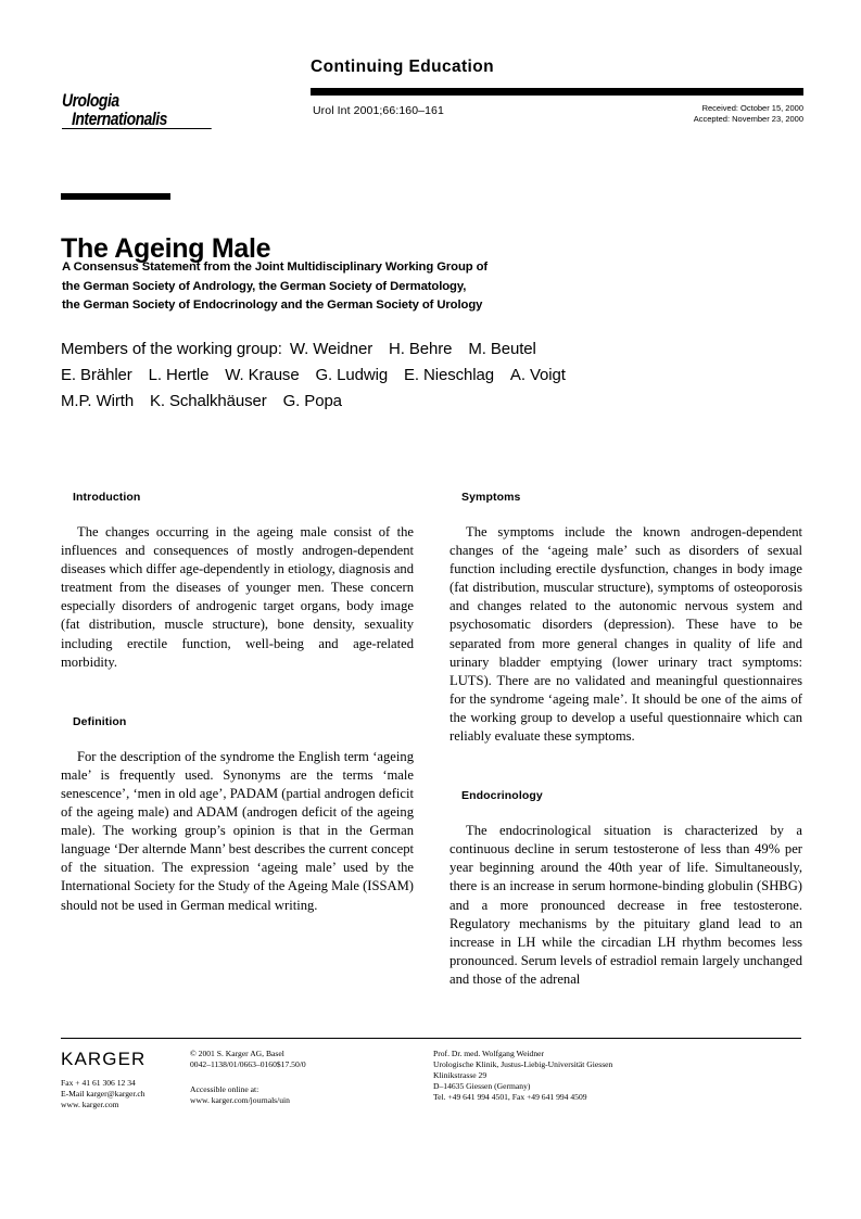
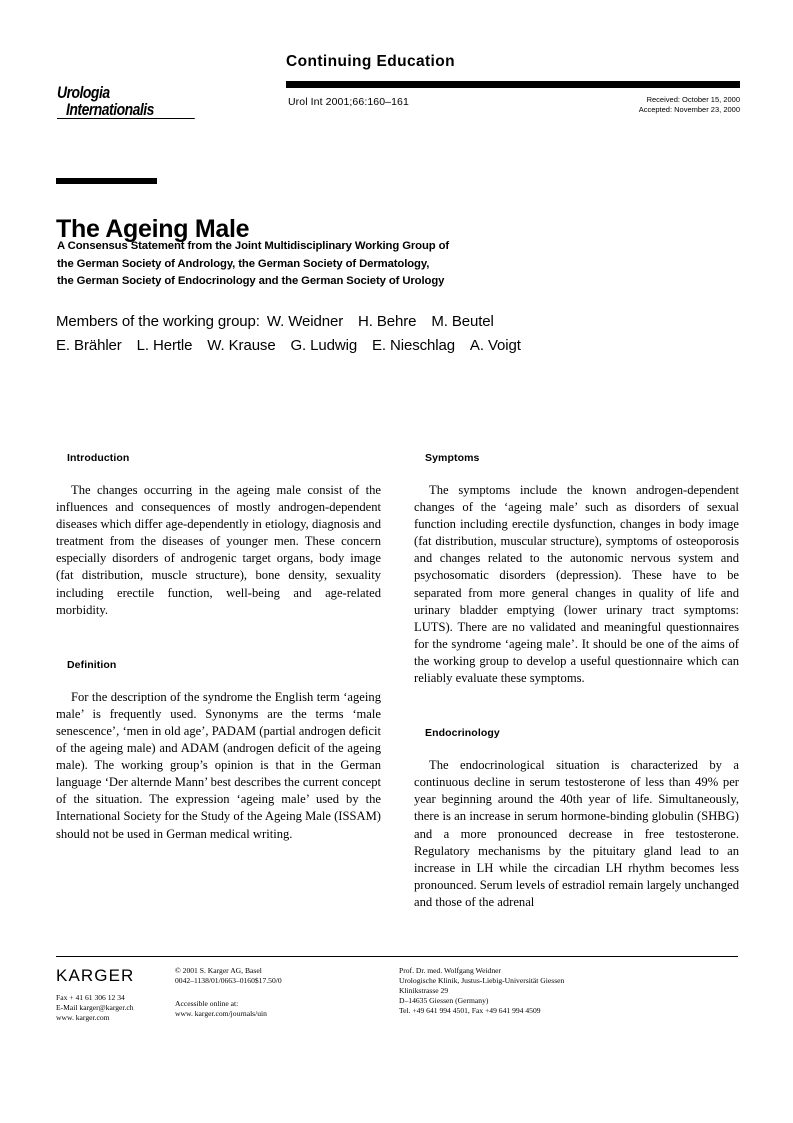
  Continuing Education
  Urologia
  Internationalis
  Urol Int 2001;66:160–161
  Received: October 15, 2000
  Accepted: November 23, 2000
  The Ageing Male
  A Consensus Statement from the Joint Multidisciplinary Working Group of
  the German Society of Andrology, the German Society of Dermatology,
  the German Society of Endocrinology and the German Society of Urology
  Members of the working group: W. Weidner H. Behre M. Beutel
  E. Brähler L. Hertle W. Krause G. Ludwig E. Nieschlag A. Voigt
- M.P. Wirth K. Schalkhäuser G. Popa
  Introduction
  The changes occurring in the ageing male consist of the influences and consequences of mostly androgen-dependent diseases which differ age-dependently in etiology, diagnosis and treatment from the diseases of younger men. These concern especially disorders of androgenic target organs, body image (fat distribution, muscle structure), bone density, sexuality including erectile function, well-being and age-related morbidity.
  Definition
  For the description of the syndrome the English term ‘ageing male’ is frequently used. Synonyms are the terms ‘male senescence’, ‘men in old age’, PADAM (partial androgen deficit of the ageing male) and ADAM (androgen deficit of the ageing male). The working group’s opinion is that in the German language ‘Der alternde Mann’ best describes the current concept of the situation. The expression ‘ageing male’ used by the International Society for the Study of the Ageing Male (ISSAM) should not be used in German medical writing.
  Symptoms
  The symptoms include the known androgen-dependent changes of the ‘ageing male’ such as disorders of sexual function including erectile dysfunction, changes in body image (fat distribution, muscular structure), symptoms of osteoporosis and changes related to the autonomic nervous system and psychosomatic disorders (depression). These have to be separated from more general changes in quality of life and urinary bladder emptying (lower urinary tract symptoms: LUTS). There are no validated and meaningful questionnaires for the syndrome ‘ageing male’. It should be one of the aims of the working group to develop a useful questionnaire which can reliably evaluate these symptoms.
  Endocrinology
  The endocrinological situation is characterized by a continuous decline in serum testosterone of less than 49% per year beginning around the 40th year of life. Simultaneously, there is an increase in serum hormone-binding globulin (SHBG) and a more pronounced decrease in free testosterone. Regulatory mechanisms by the pituitary gland lead to an increase in LH while the circadian LH rhythm becomes less pronounced. Serum levels of estradiol remain largely unchanged and those of the adrenal
  KARGER
  Fax + 41 61 306 12 34
  E-Mail karger@karger.ch
  www. karger.com
  © 2001 S. Karger AG, Basel
  0042–1138/01/0663–0160$17.50/0
  Accessible online at:
  www. karger.com/journals/uin
  Prof. Dr. med. Wolfgang Weidner
  Urologische Klinik, Justus-Liebig-Universität Giessen
  Klinikstrasse 29
  D–14635 Giessen (Germany)
  Tel. +49 641 994 4501, Fax +49 641 994 4509
